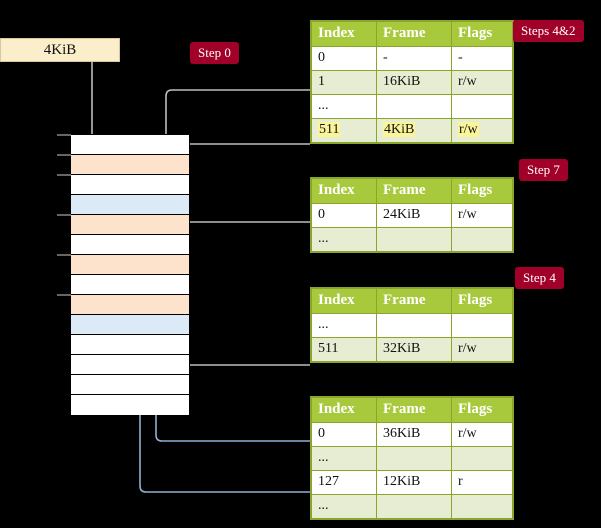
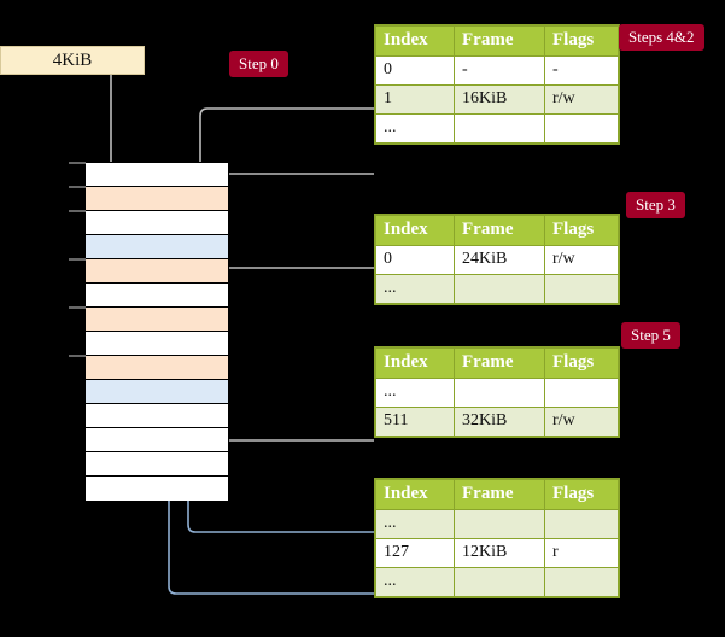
  4KiB
  Index	Frame	Flags
  0	-	-
  1	16KiB	r/w
  ...
- 511	4KiB	r/w
  Index	Frame	Flags
  0	24KiB	r/w
  ...
  Index	Frame	Flags
  ...
  511	32KiB	r/w
  Index	Frame	Flags
- 0	36KiB	r/w
  ...
  127	12KiB	r
  ...
  Steps 4&2
  Step 0
- Step 7
+ Step 3
- Step 4
+ Step 5
